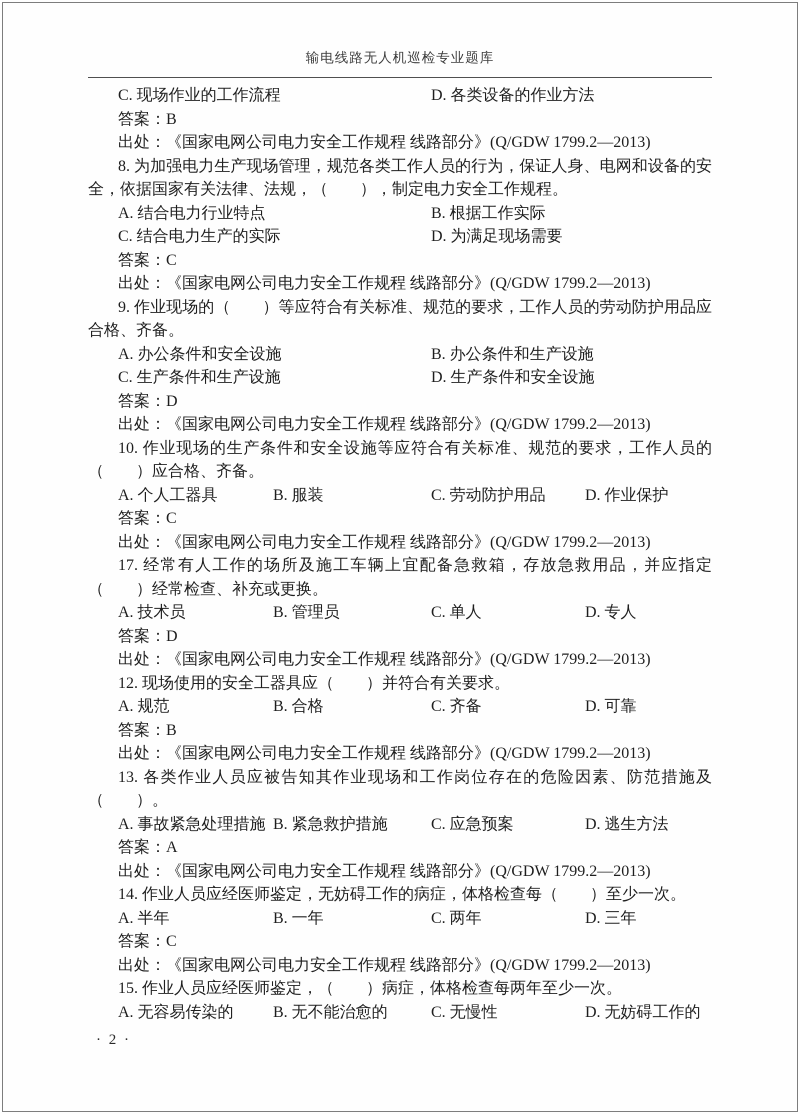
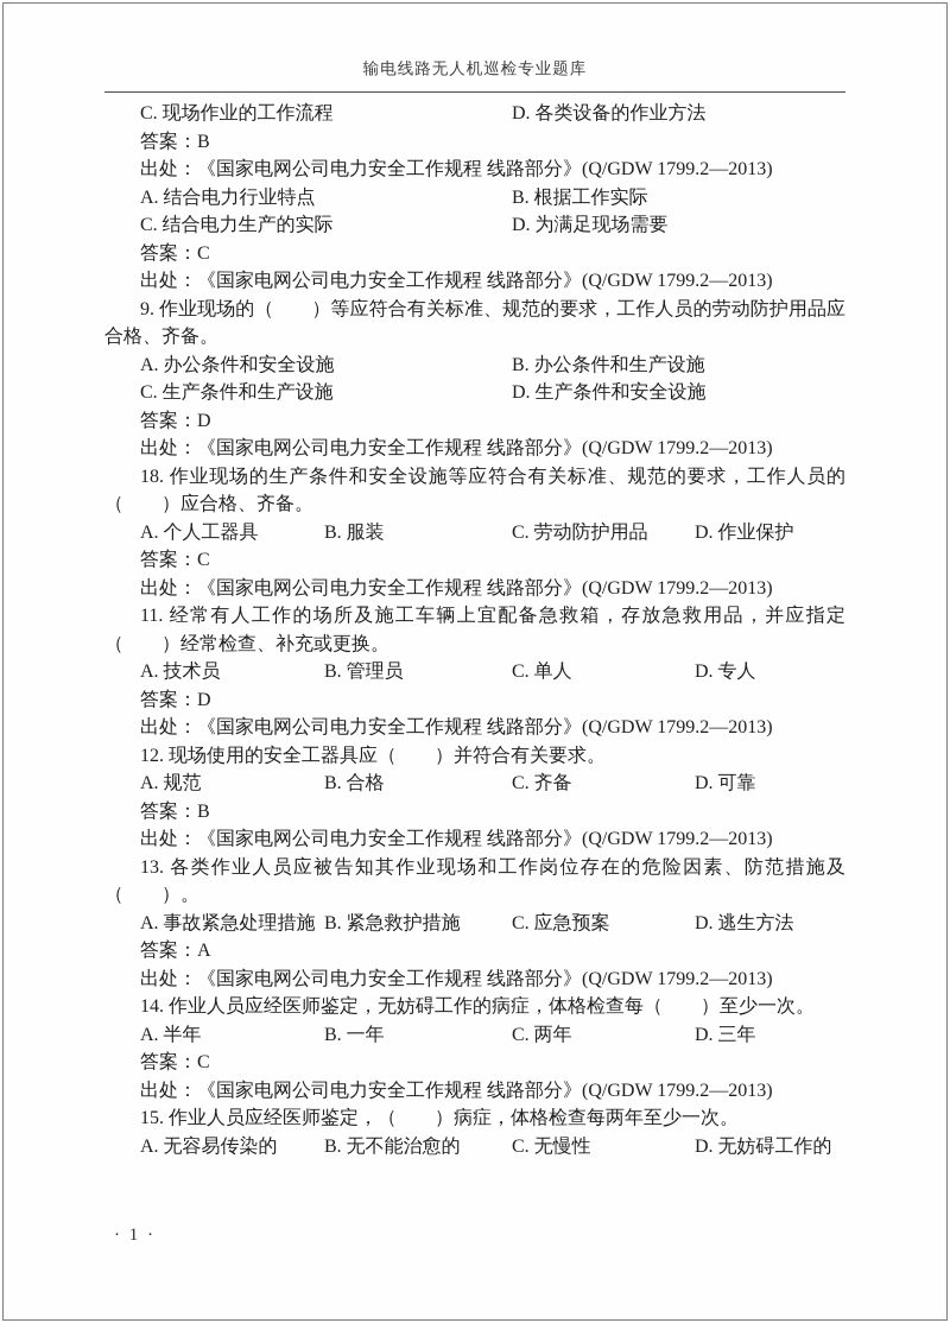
  输电线路无人机巡检专业题库
  C. 现场作业的工作流程
  D. 各类设备的作业方法
  答案：B
  出处：《国家电网公司电力安全工作规程 线路部分》(Q/GDW 1799.2—2013)
- 8. 为加强电力生产现场管理，规范各类工作人员的行为，保证人身、电网和设备的安全，依据国家有关法律、法规，（ ），制定电力安全工作规程。
  A. 结合电力行业特点
  B. 根据工作实际
  C. 结合电力生产的实际
  D. 为满足现场需要
  答案：C
  出处：《国家电网公司电力安全工作规程 线路部分》(Q/GDW 1799.2—2013)
  9. 作业现场的（ ）等应符合有关标准、规范的要求，工作人员的劳动防护用品应合格、齐备。
  A. 办公条件和安全设施
  B. 办公条件和生产设施
  C. 生产条件和生产设施
  D. 生产条件和安全设施
  答案：D
  出处：《国家电网公司电力安全工作规程 线路部分》(Q/GDW 1799.2—2013)
- 10. 作业现场的生产条件和安全设施等应符合有关标准、规范的要求，工作人员的（ ）应合格、齐备。
+ 18. 作业现场的生产条件和安全设施等应符合有关标准、规范的要求，工作人员的（ ）应合格、齐备。
  A. 个人工器具
  B. 服装
  C. 劳动防护用品
  D. 作业保护
  答案：C
  出处：《国家电网公司电力安全工作规程 线路部分》(Q/GDW 1799.2—2013)
- 17. 经常有人工作的场所及施工车辆上宜配备急救箱，存放急救用品，并应指定（ ）经常检查、补充或更换。
+ 11. 经常有人工作的场所及施工车辆上宜配备急救箱，存放急救用品，并应指定（ ）经常检查、补充或更换。
  A. 技术员
  B. 管理员
  C. 单人
  D. 专人
  答案：D
  出处：《国家电网公司电力安全工作规程 线路部分》(Q/GDW 1799.2—2013)
  12. 现场使用的安全工器具应（ ）并符合有关要求。
  A. 规范
  B. 合格
  C. 齐备
  D. 可靠
  答案：B
  出处：《国家电网公司电力安全工作规程 线路部分》(Q/GDW 1799.2—2013)
  13. 各类作业人员应被告知其作业现场和工作岗位存在的危险因素、防范措施及（ ）。
  A. 事故紧急处理措施
  B. 紧急救护措施
  C. 应急预案
  D. 逃生方法
  答案：A
  出处：《国家电网公司电力安全工作规程 线路部分》(Q/GDW 1799.2—2013)
  14. 作业人员应经医师鉴定，无妨碍工作的病症，体格检查每（ ）至少一次。
  A. 半年
  B. 一年
  C. 两年
  D. 三年
  答案：C
  出处：《国家电网公司电力安全工作规程 线路部分》(Q/GDW 1799.2—2013)
  15. 作业人员应经医师鉴定，（ ）病症，体格检查每两年至少一次。
  A. 无容易传染的
  B. 无不能治愈的
  C. 无慢性
  D. 无妨碍工作的
- · 2 ·
+ · 1 ·
